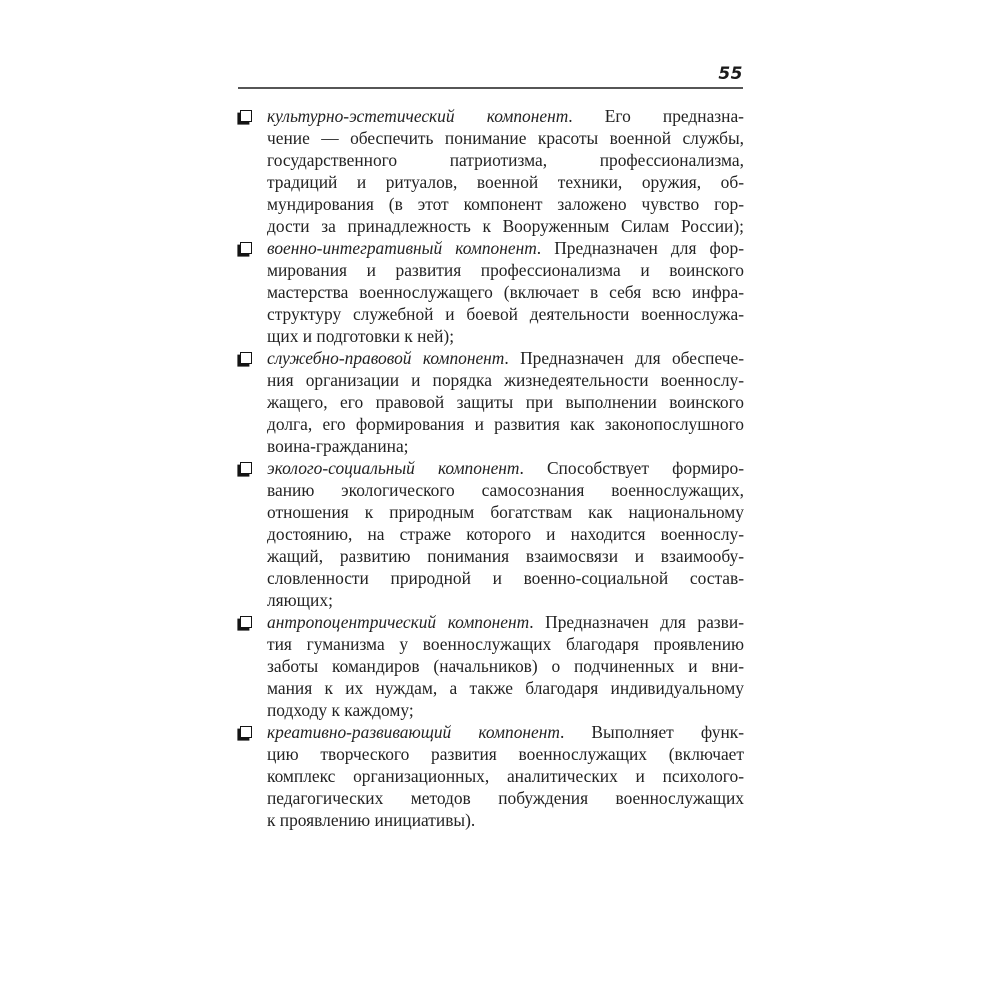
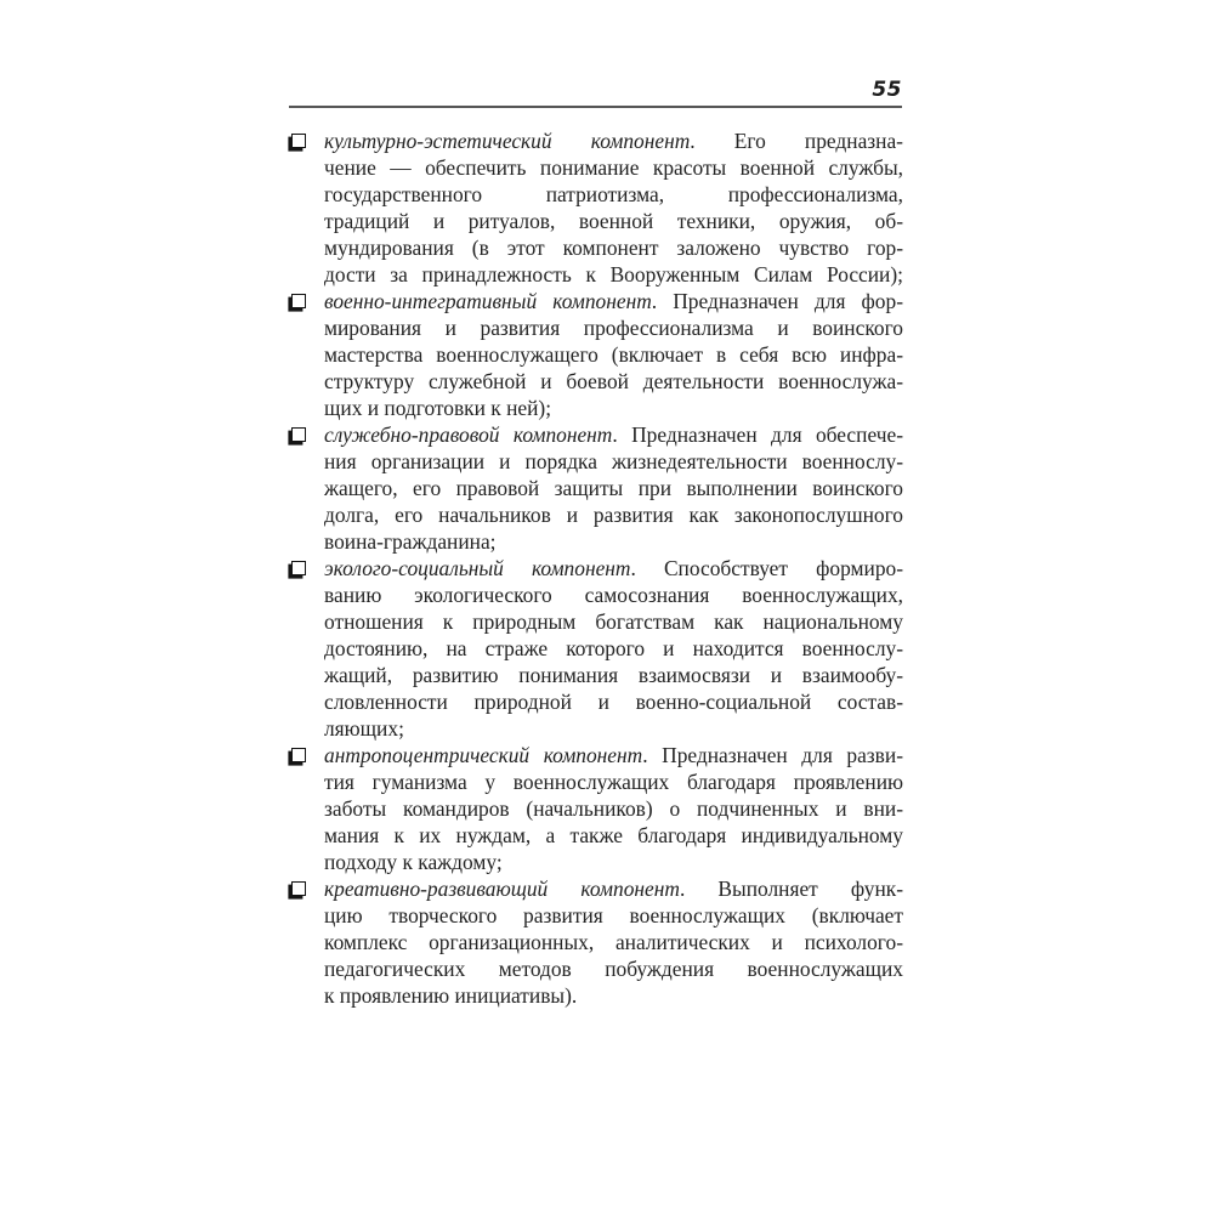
  55
  культурно-эстетический компонент. Его предназна-
  чение — обеспечить понимание красоты военной службы,
  государственного патриотизма, профессионализма,
  традиций и ритуалов, военной техники, оружия, об-
  мундирования (в этот компонент заложено чувство гор-
  дости за принадлежность к Вооруженным Силам России);
  военно-интегративный компонент. Предназначен для фор-
  мирования и развития профессионализма и воинского
  мастерства военнослужащего (включает в себя всю инфра-
  структуру служебной и боевой деятельности военнослужа-
  щих и подготовки к ней);
  служебно-правовой компонент. Предназначен для обеспече-
  ния организации и порядка жизнедеятельности военнослу-
  жащего, его правовой защиты при выполнении воинского
- долга, его формирования и развития как законопослушного
+ долга, его начальников и развития как законопослушного
  воина-гражданина;
  эколого-социальный компонент. Способствует формиро-
  ванию экологического самосознания военнослужащих,
  отношения к природным богатствам как национальному
  достоянию, на страже которого и находится военнослу-
  жащий, развитию понимания взаимосвязи и взаимообу-
  словленности природной и военно-социальной состав-
  ляющих;
  антропоцентрический компонент. Предназначен для разви-
  тия гуманизма у военнослужащих благодаря проявлению
  заботы командиров (начальников) о подчиненных и вни-
  мания к их нуждам, а также благодаря индивидуальному
  подходу к каждому;
  креативно-развивающий компонент. Выполняет функ-
  цию творческого развития военнослужащих (включает
  комплекс организационных, аналитических и психолого-
  педагогических методов побуждения военнослужащих
  к проявлению инициативы).
